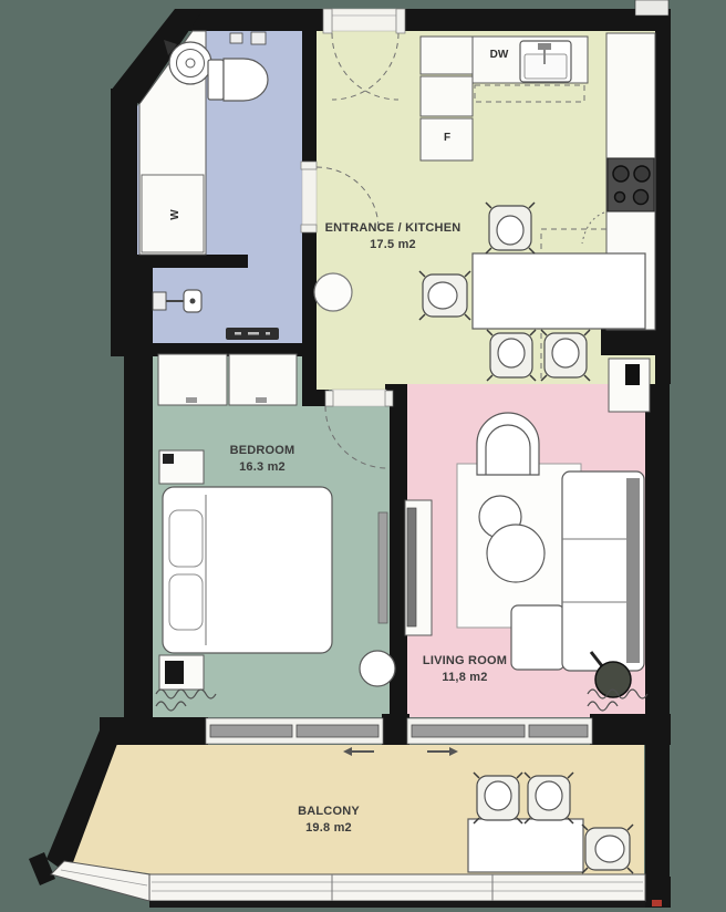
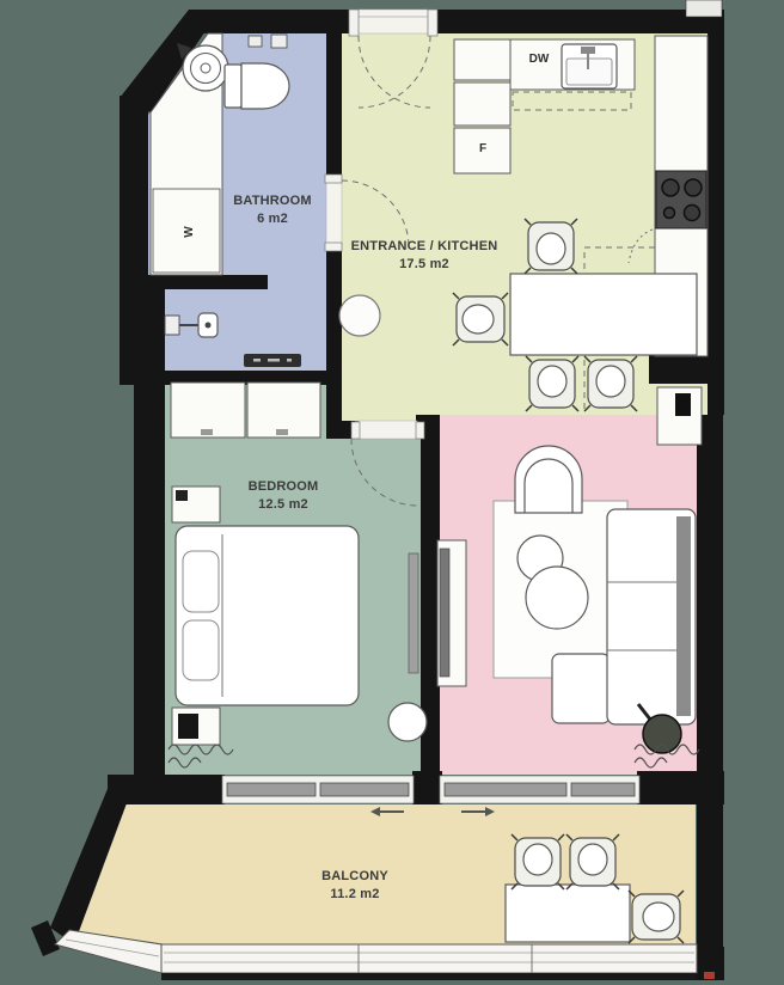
+ BATHROOM
+ 6 m2
  ENTRANCE / KITCHEN
  17.5 m2
  BEDROOM
- 16.3 m2
+ 12.5 m2
- LIVING ROOM
- 11,8 m2
  BALCONY
- 19.8 m2
+ 11.2 m2
  DW
  F
